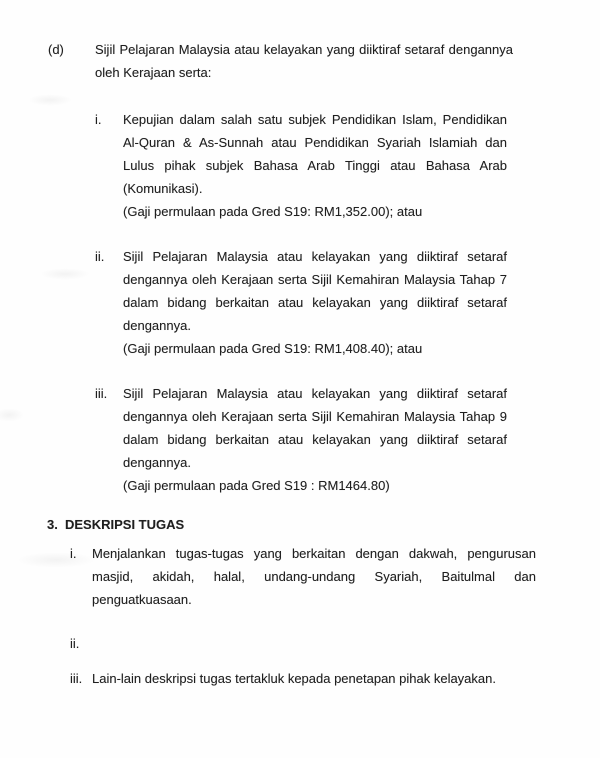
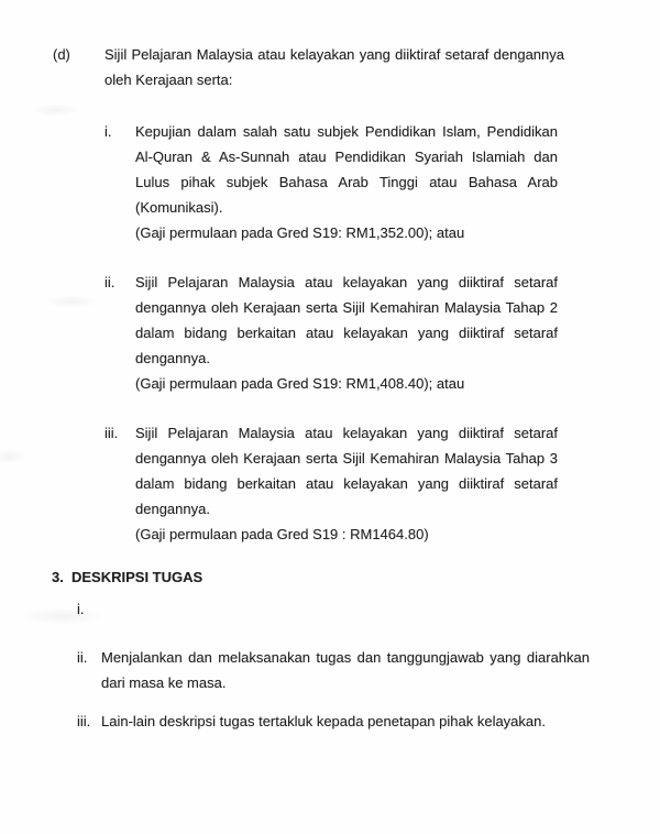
  (d)
  Sijil Pelajaran Malaysia atau kelayakan yang diiktiraf setaraf dengannya oleh Kerajaan serta:
  i.
  Kepujian dalam salah satu subjek Pendidikan Islam, Pendidikan Al-Quran & As-Sunnah atau Pendidikan Syariah Islamiah dan Lulus pihak subjek Bahasa Arab Tinggi atau Bahasa Arab (Komunikasi).
  (Gaji permulaan pada Gred S19: RM1,352.00); atau
  ii.
- Sijil Pelajaran Malaysia atau kelayakan yang diiktiraf setaraf dengannya oleh Kerajaan serta Sijil Kemahiran Malaysia Tahap 7 dalam bidang berkaitan atau kelayakan yang diiktiraf setaraf dengannya.
+ Sijil Pelajaran Malaysia atau kelayakan yang diiktiraf setaraf dengannya oleh Kerajaan serta Sijil Kemahiran Malaysia Tahap 2 dalam bidang berkaitan atau kelayakan yang diiktiraf setaraf dengannya.
  (Gaji permulaan pada Gred S19: RM1,408.40); atau
  iii.
- Sijil Pelajaran Malaysia atau kelayakan yang diiktiraf setaraf dengannya oleh Kerajaan serta Sijil Kemahiran Malaysia Tahap 9 dalam bidang berkaitan atau kelayakan yang diiktiraf setaraf dengannya.
+ Sijil Pelajaran Malaysia atau kelayakan yang diiktiraf setaraf dengannya oleh Kerajaan serta Sijil Kemahiran Malaysia Tahap 3 dalam bidang berkaitan atau kelayakan yang diiktiraf setaraf dengannya.
  (Gaji permulaan pada Gred S19 : RM1464.80)
  3.
  DESKRIPSI TUGAS
- Menjalankan tugas-tugas yang berkaitan dengan dakwah, pengurusan masjid, akidah, halal, undang-undang Syariah, Baitulmal dan penguatkuasaan.
  ii.
+ Menjalankan dan melaksanakan tugas dan tanggungjawab yang diarahkan dari masa ke masa.
  iii.
  Lain-lain deskripsi tugas tertakluk kepada penetapan pihak kelayakan.
